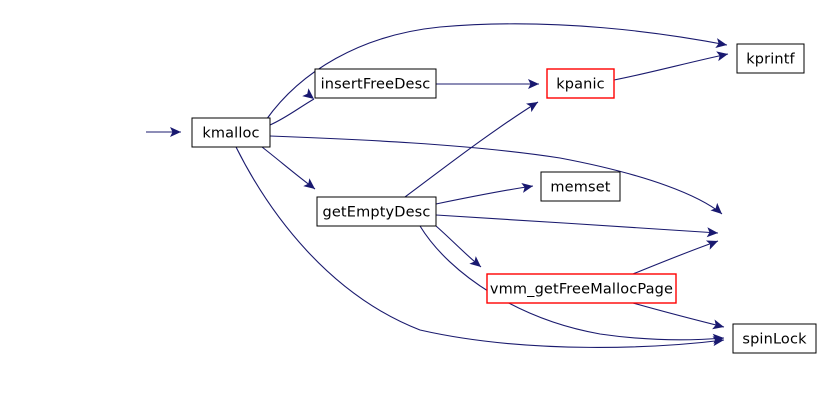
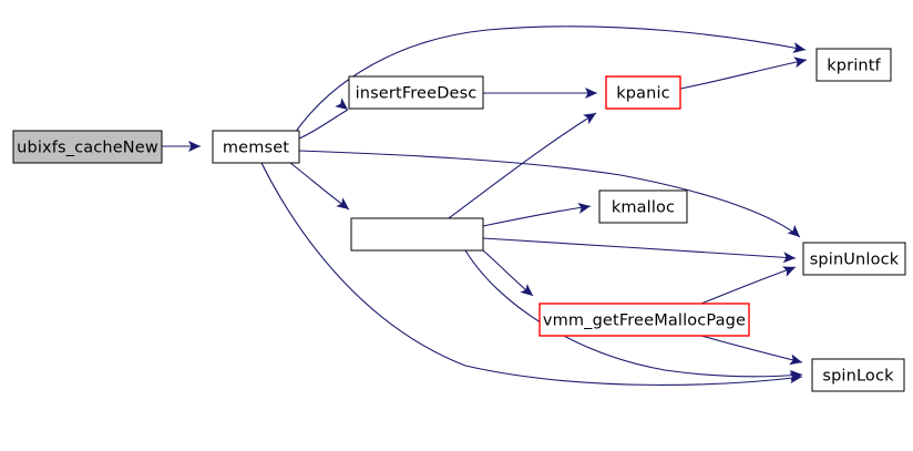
+ ubixfs_cacheNew
- kmalloc
+ memset
  insertFreeDesc
  kpanic
  kprintf
- getEmptyDesc
- memset
+ kmalloc
+ spinUnlock
  vmm_getFreeMallocPage
  spinLock
